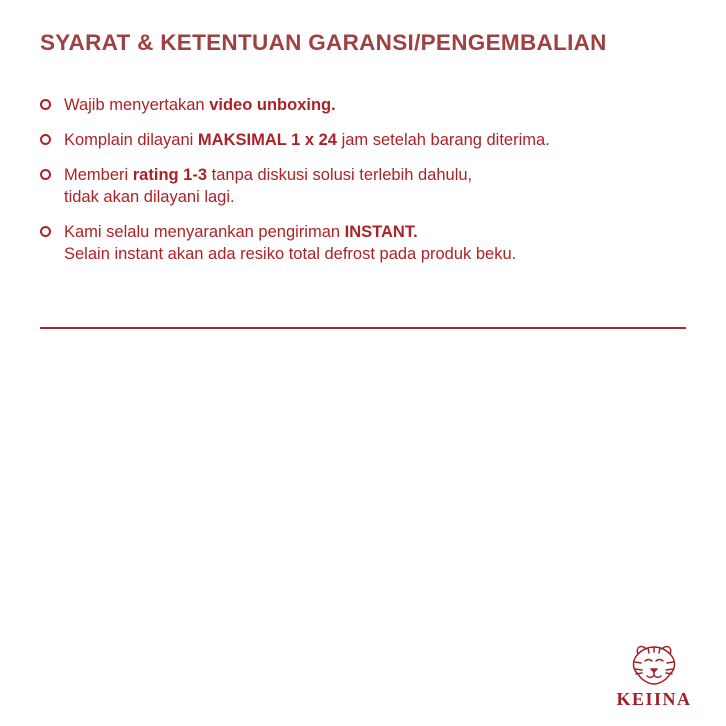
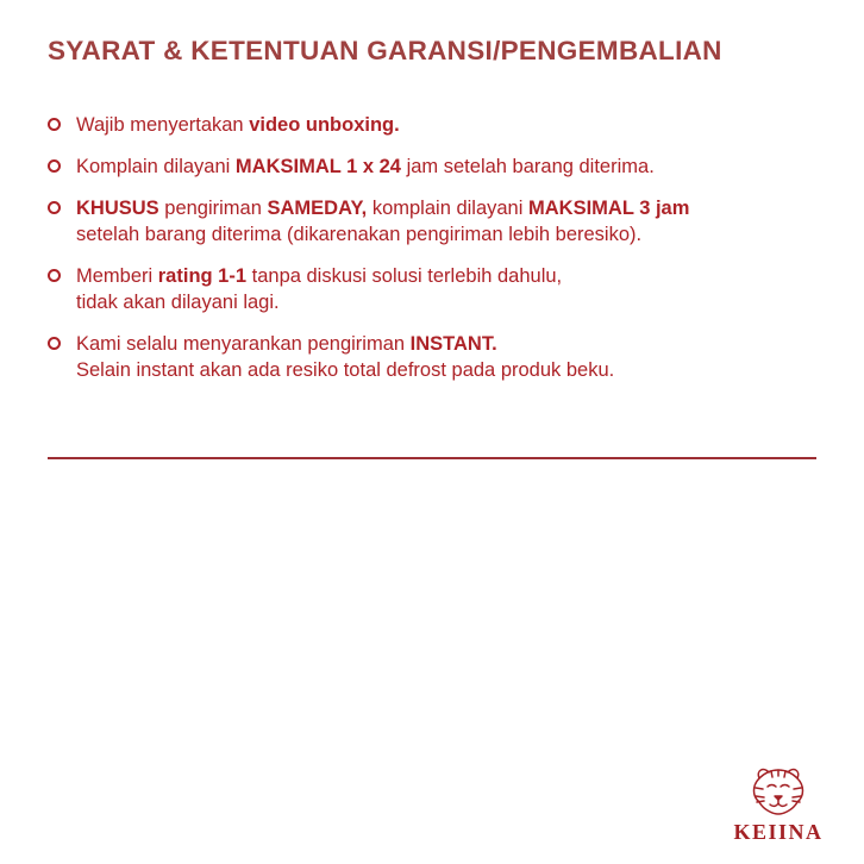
  SYARAT & KETENTUAN GARANSI/PENGEMBALIAN
  Wajib menyertakan video unboxing.
  Komplain dilayani MAKSIMAL 1 x 24 jam setelah barang diterima.
+ KHUSUS pengiriman SAMEDAY, komplain dilayani MAKSIMAL 3 jam
+ setelah barang diterima (dikarenakan pengiriman lebih beresiko).
- Memberi rating 1-3 tanpa diskusi solusi terlebih dahulu,
+ Memberi rating 1-1 tanpa diskusi solusi terlebih dahulu,
  tidak akan dilayani lagi.
  Kami selalu menyarankan pengiriman INSTANT.
  Selain instant akan ada resiko total defrost pada produk beku.
  KEIINA
